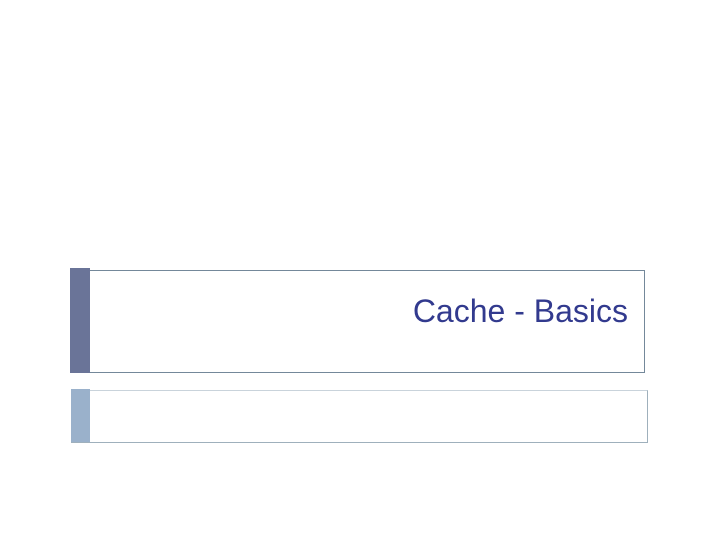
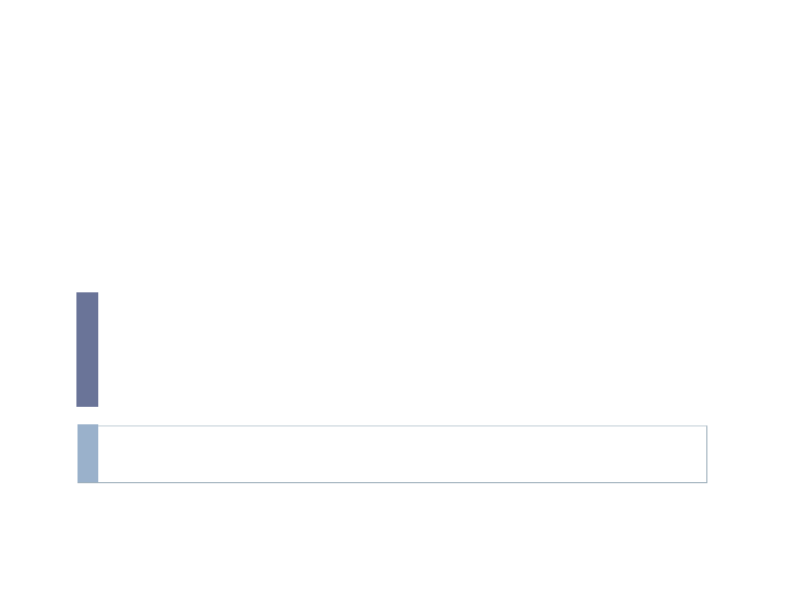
- Cache - Basics
